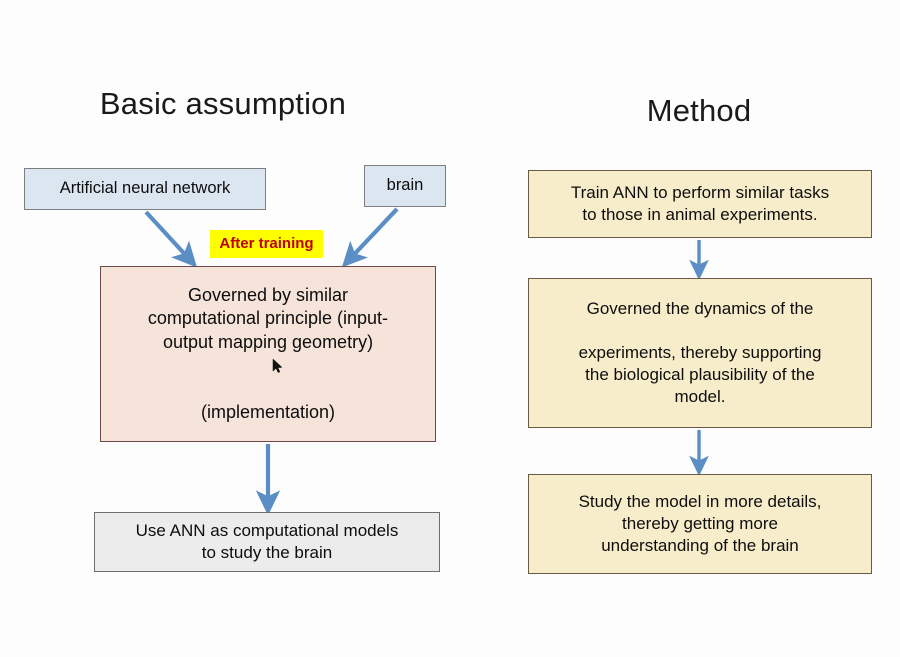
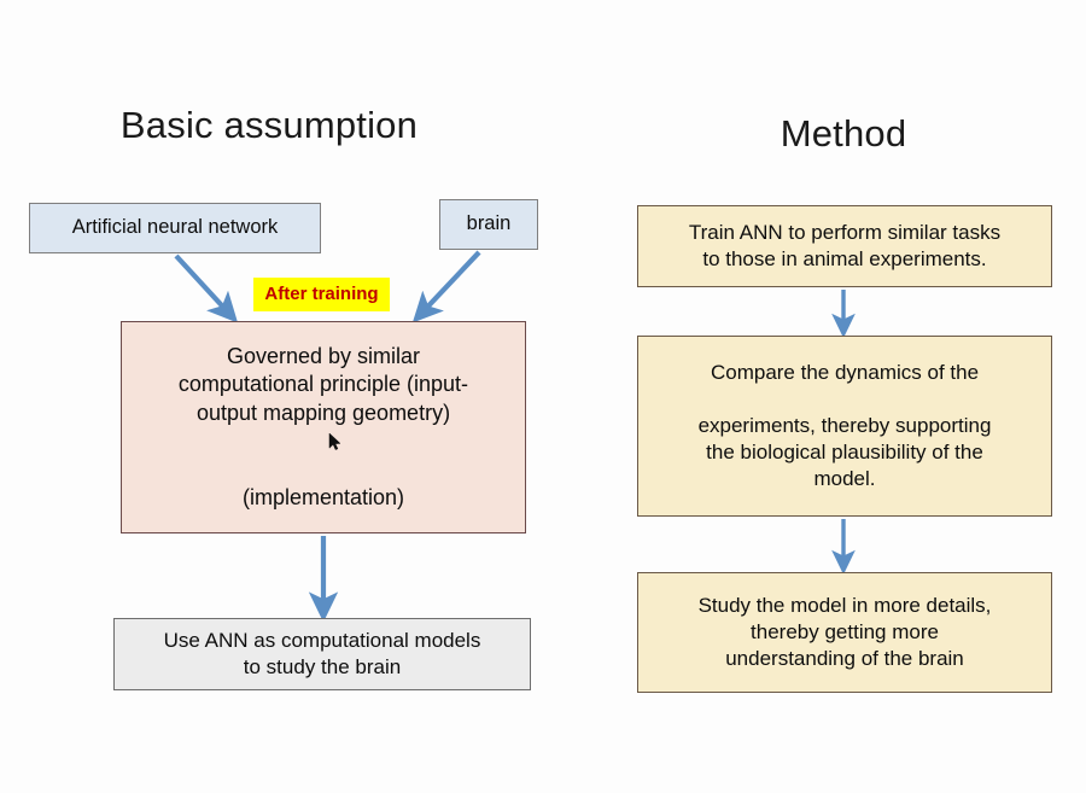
  Basic assumption
  Method
  Artificial neural network
  brain
  After training
  Governed by similar
  computational principle (input-
  output mapping geometry)
  (implementation)
  Use ANN as computational models
  to study the brain
  Train ANN to perform similar tasks
  to those in animal experiments.
- Governed the dynamics of the
+ Compare the dynamics of the
  experiments, thereby supporting
  the biological plausibility of the
  model.
  Study the model in more details,
  thereby getting more
  understanding of the brain
